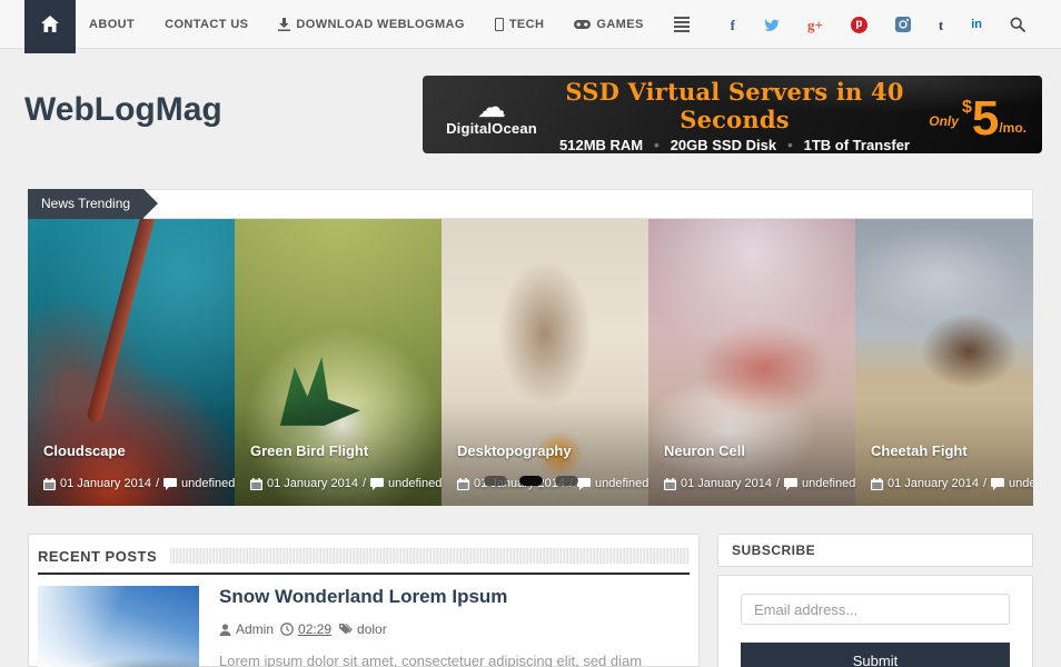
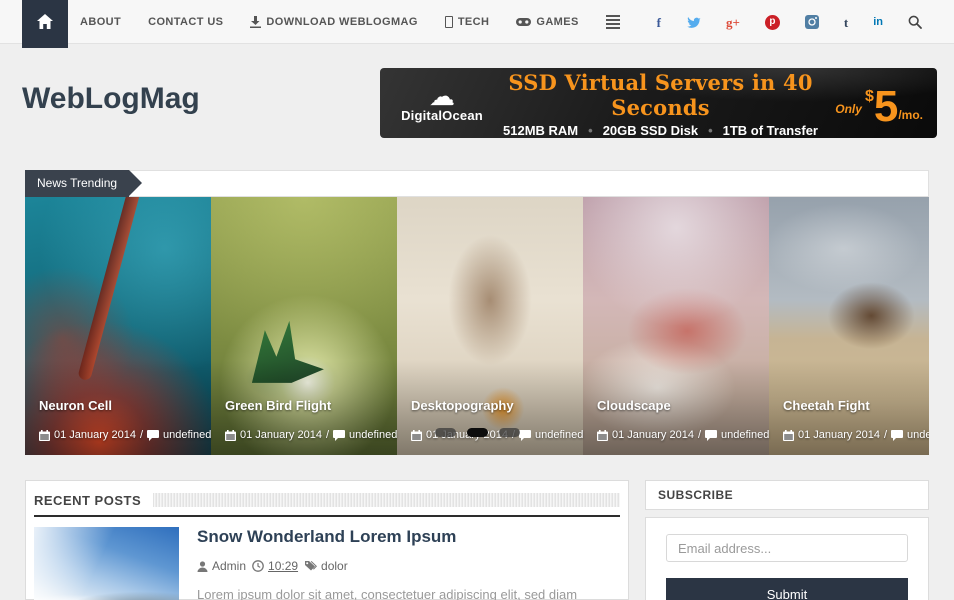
  ABOUT
  CONTACT US
  DOWNLOAD WEBLOGMAG
  TECH
  GAMES
  f
  g+
  p
  t
  in
  WebLogMag
  ☁
  DigitalOcean
  SSD Virtual Servers in 40 Seconds
  512MB RAM 20GB SSD Disk 1TB of Transfer
  Only
  $
  5
  /mo.
  News Trending
- Cloudscape
+ Neuron Cell
  01 January 2014
  /
  undefined
  Green Bird Flight
  01 January 2014
  /
  undefined
  Desktopography
  /
  undefined
- Neuron Cell
+ Cloudscape
  01 January 2014
  /
  undefined
  Cheetah Fight
  01 January 2014
  /
  RECENT POSTS
  Snow Wonderland Lorem Ipsum
  Admin
- 02:29
+ 10:29
  dolor
  Lorem ipsum dolor sit amet, consectetuer adipiscing elit, sed diam
  SUBSCRIBE
  Email address... Submit
